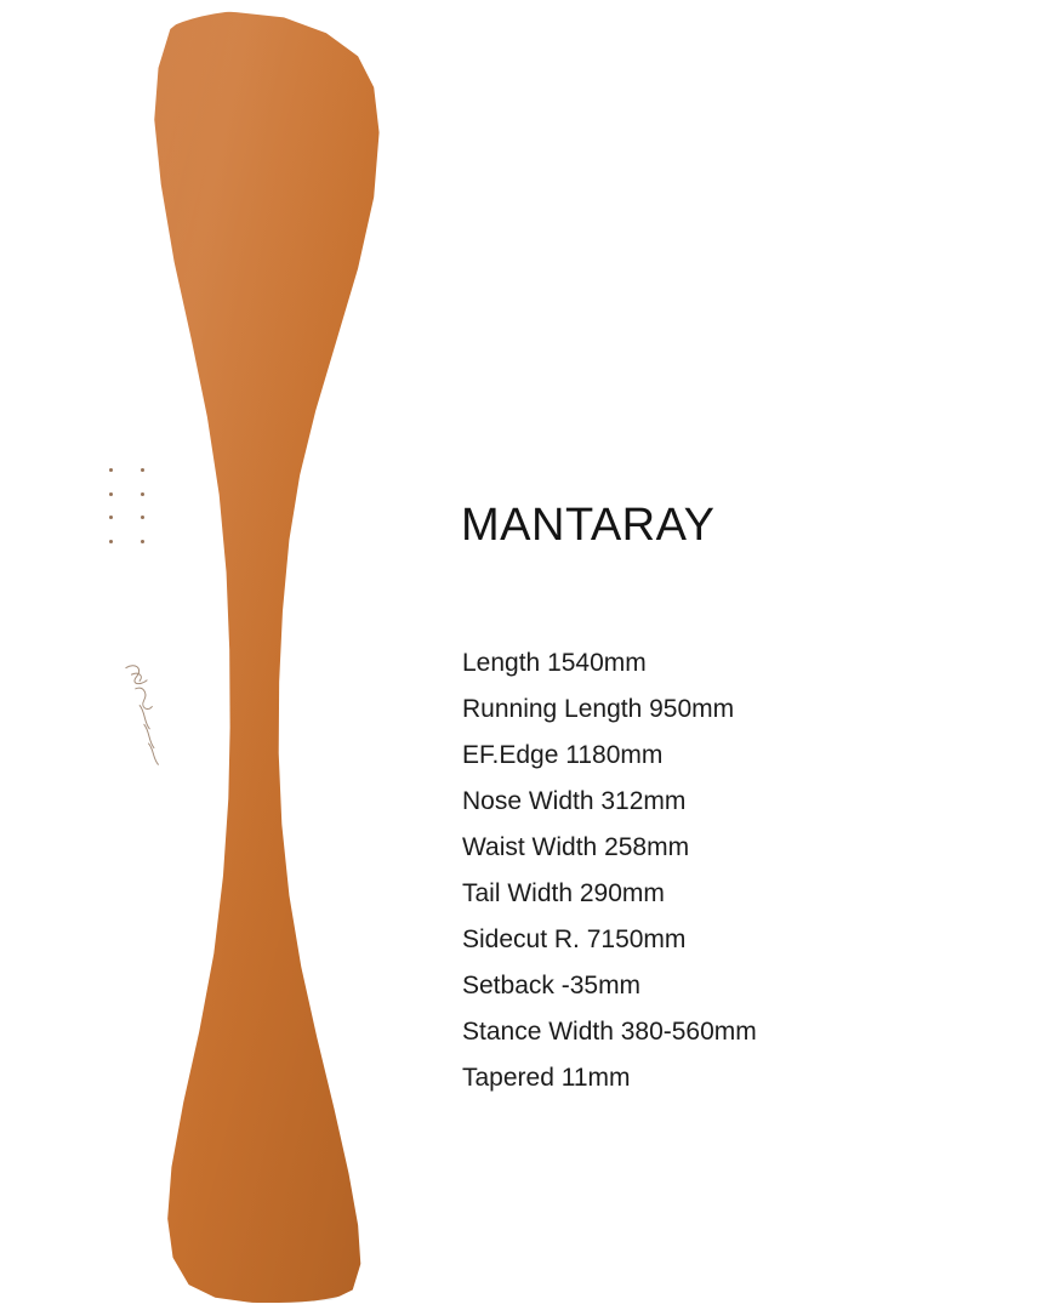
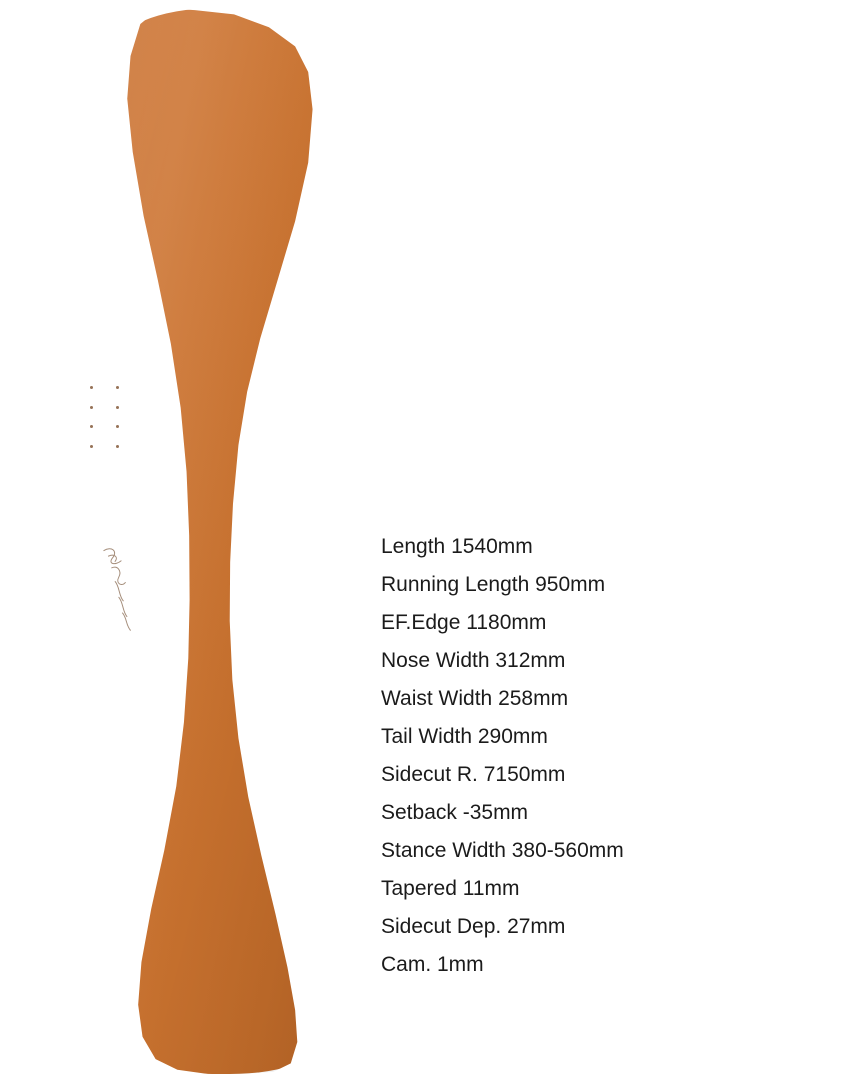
- MANTARAY
  Length 1540mm
  Running Length 950mm
  EF.Edge 1180mm
  Nose Width 312mm
  Waist Width 258mm
  Tail Width 290mm
  Sidecut R. 7150mm
  Setback -35mm
  Stance Width 380-560mm
  Tapered 11mm
+ Sidecut Dep. 27mm
+ Cam. 1mm
